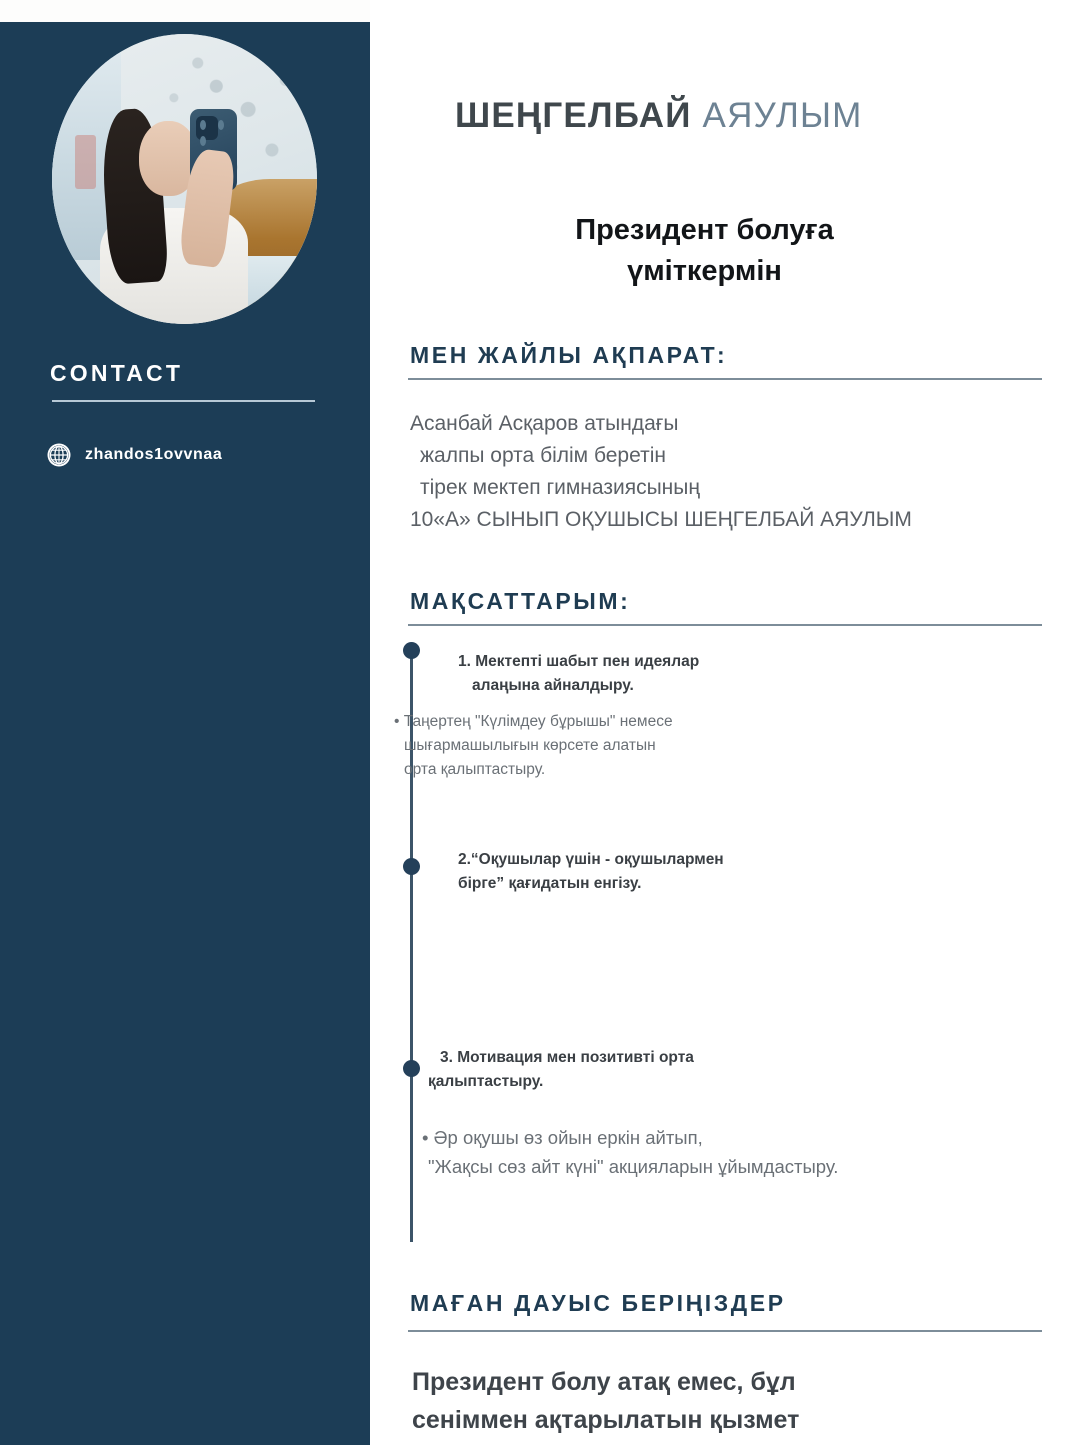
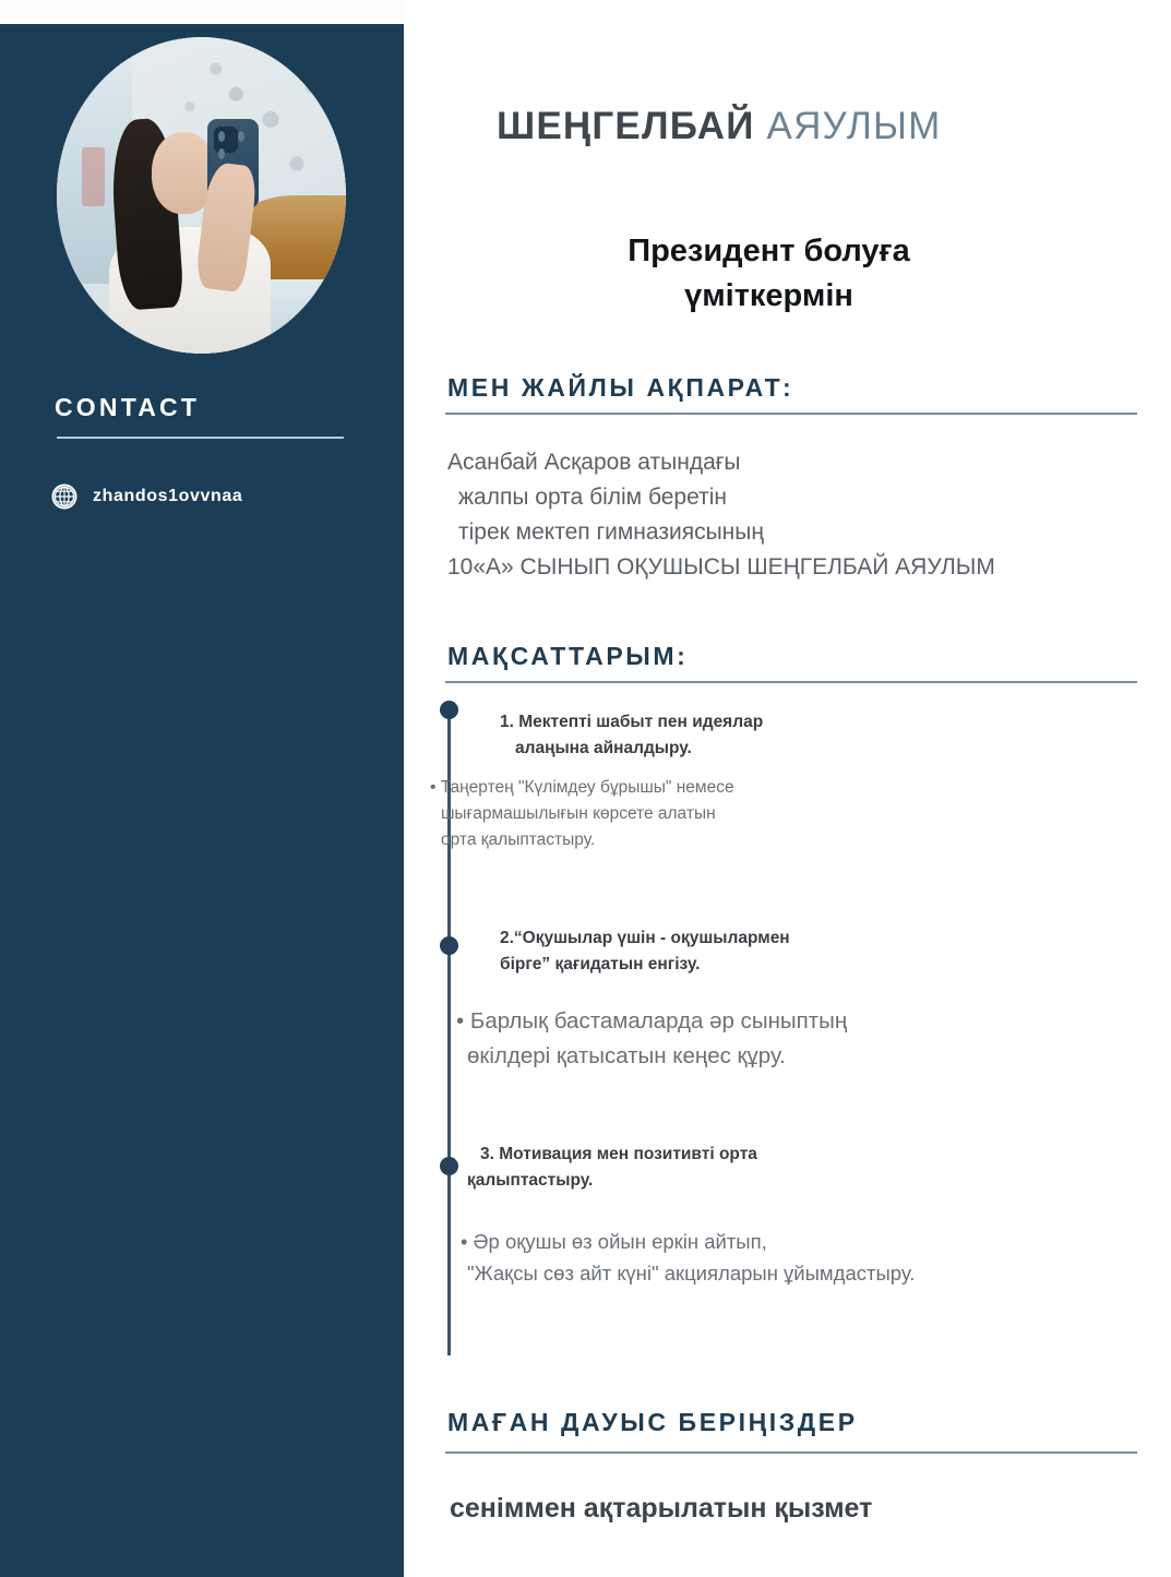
  CONTACT
  zhandos1ovvnaa
  ШЕҢГЕЛБАЙ АЯУЛЫМ
  Президент болуға
  үміткермін
  МЕН ЖАЙЛЫ АҚПАРАТ:
  Асанбай Асқаров атындағы
  жалпы орта білім беретін
  тірек мектеп гимназиясының
  10«А» СЫНЫП ОҚУШЫСЫ ШЕҢГЕЛБАЙ АЯУЛЫМ
  МАҚСАТТАРЫМ:
  1. Мектепті шабыт пен идеялар
  алаңына айналдыру.
  • Таңертең "Күлімдеу бұрышы" немесе
  шығармашылығын көрсете алатын
  орта қалыптастыру.
  2.“Оқушылар үшін - оқушылармен
  бірге” қағидатын енгізу.
+ • Барлық бастамаларда әр сыныптың
+ өкілдері қатысатын кеңес құру.
  3. Мотивация мен позитивті орта
  қалыптастыру.
  • Әр оқушы өз ойын еркін айтып,
  "Жақсы сөз айт күні" акцияларын ұйымдастыру.
  МАҒАН ДАУЫС БЕРІҢІЗДЕР
- Президент болу атақ емес, бұл
  сеніммен ақтарылатын қызмет
